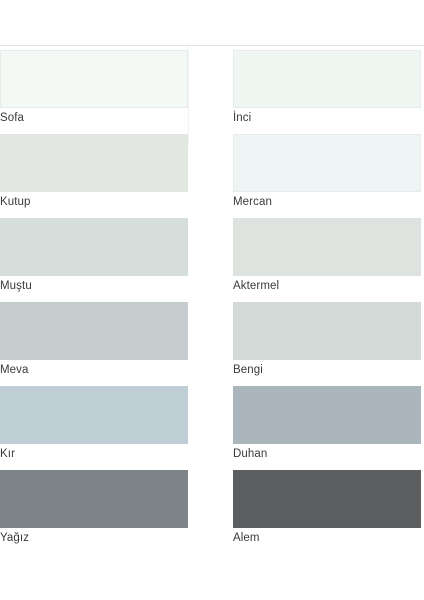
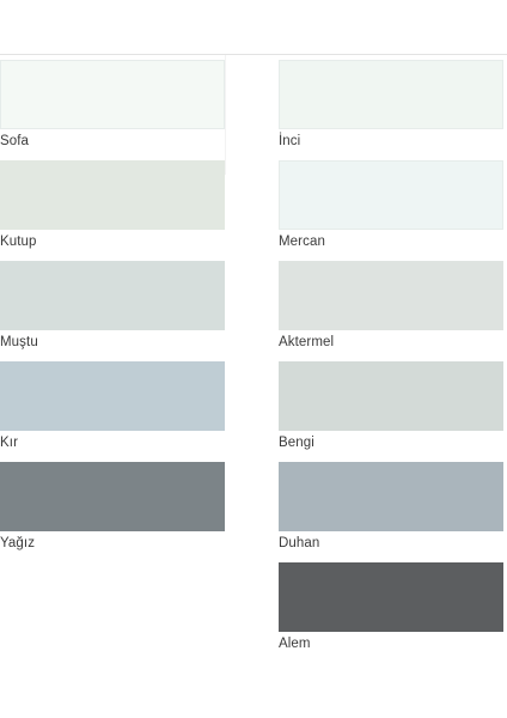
  Sofa
  Kutup
  Muştu
- Meva
  Kır
  Yağız
  İnci
  Mercan
  Aktermel
  Bengi
  Duhan
  Alem
